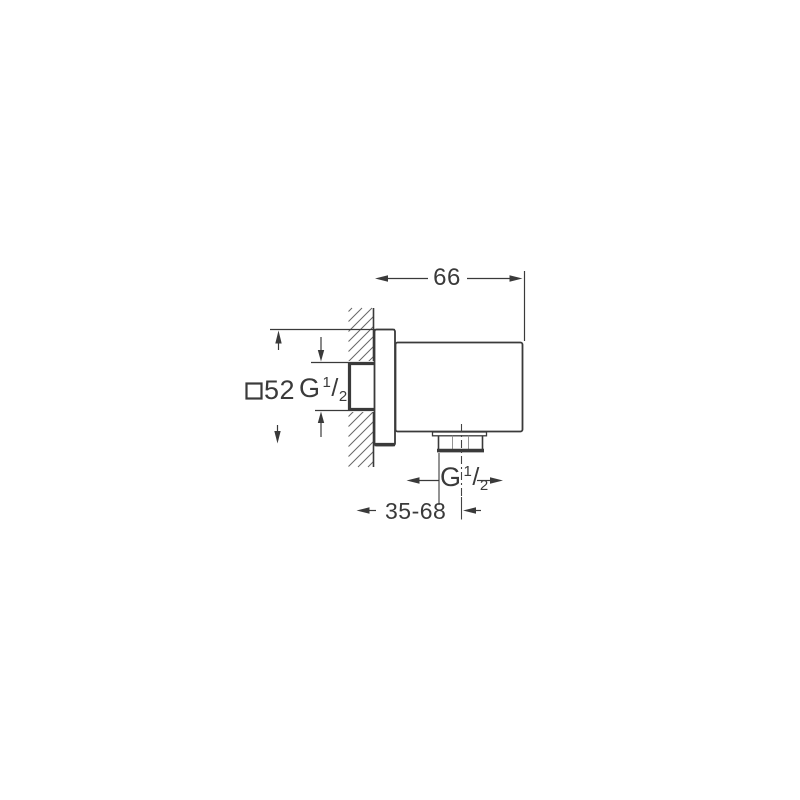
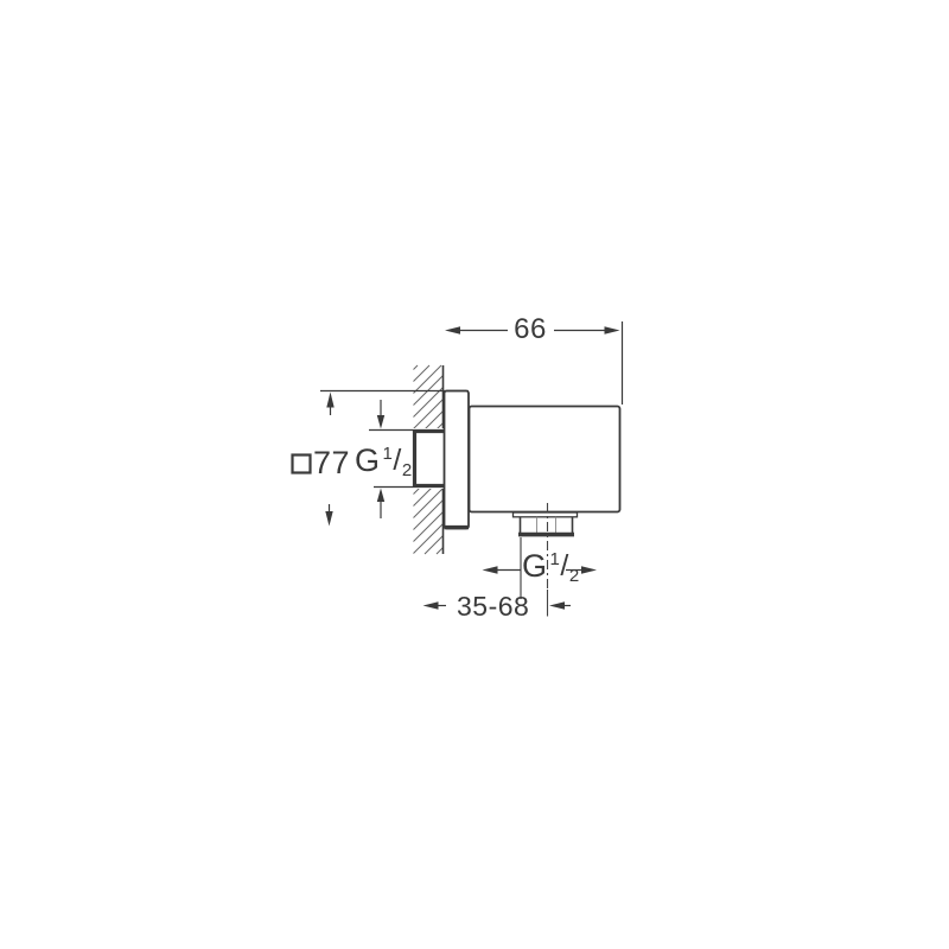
  66
- 52
+ 77
  G1/2
  G1/2
  35-68
